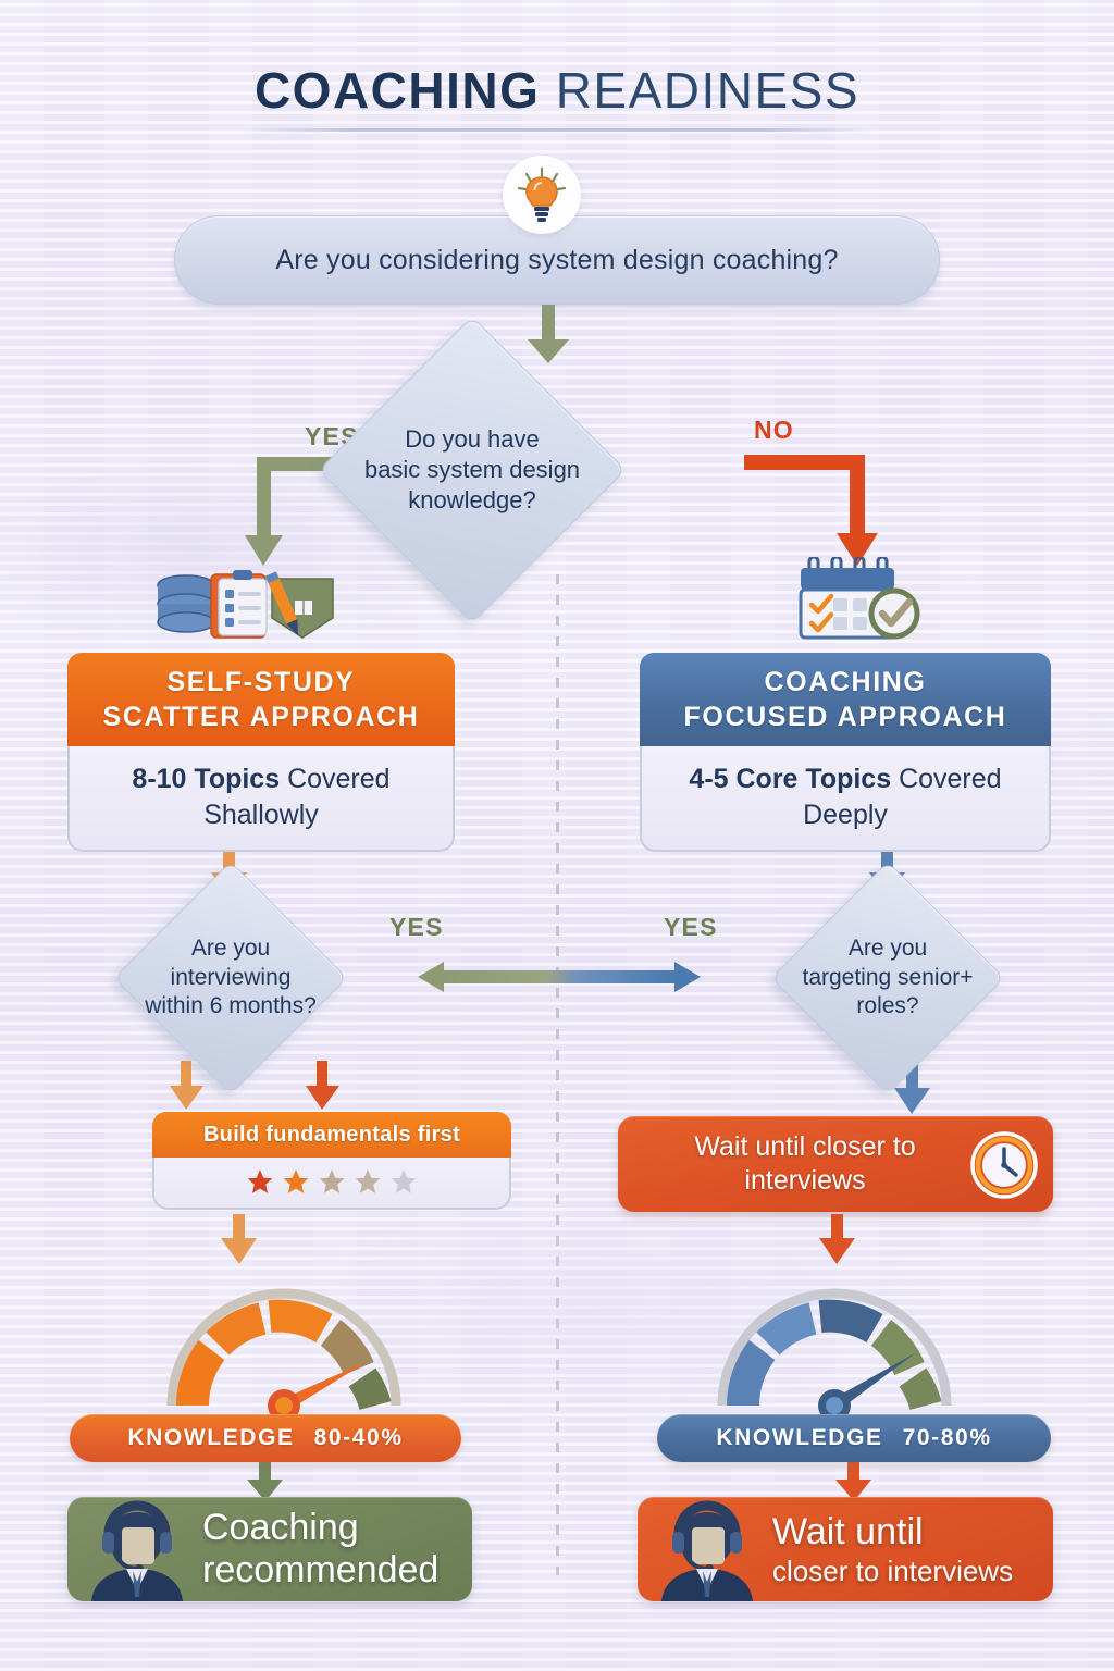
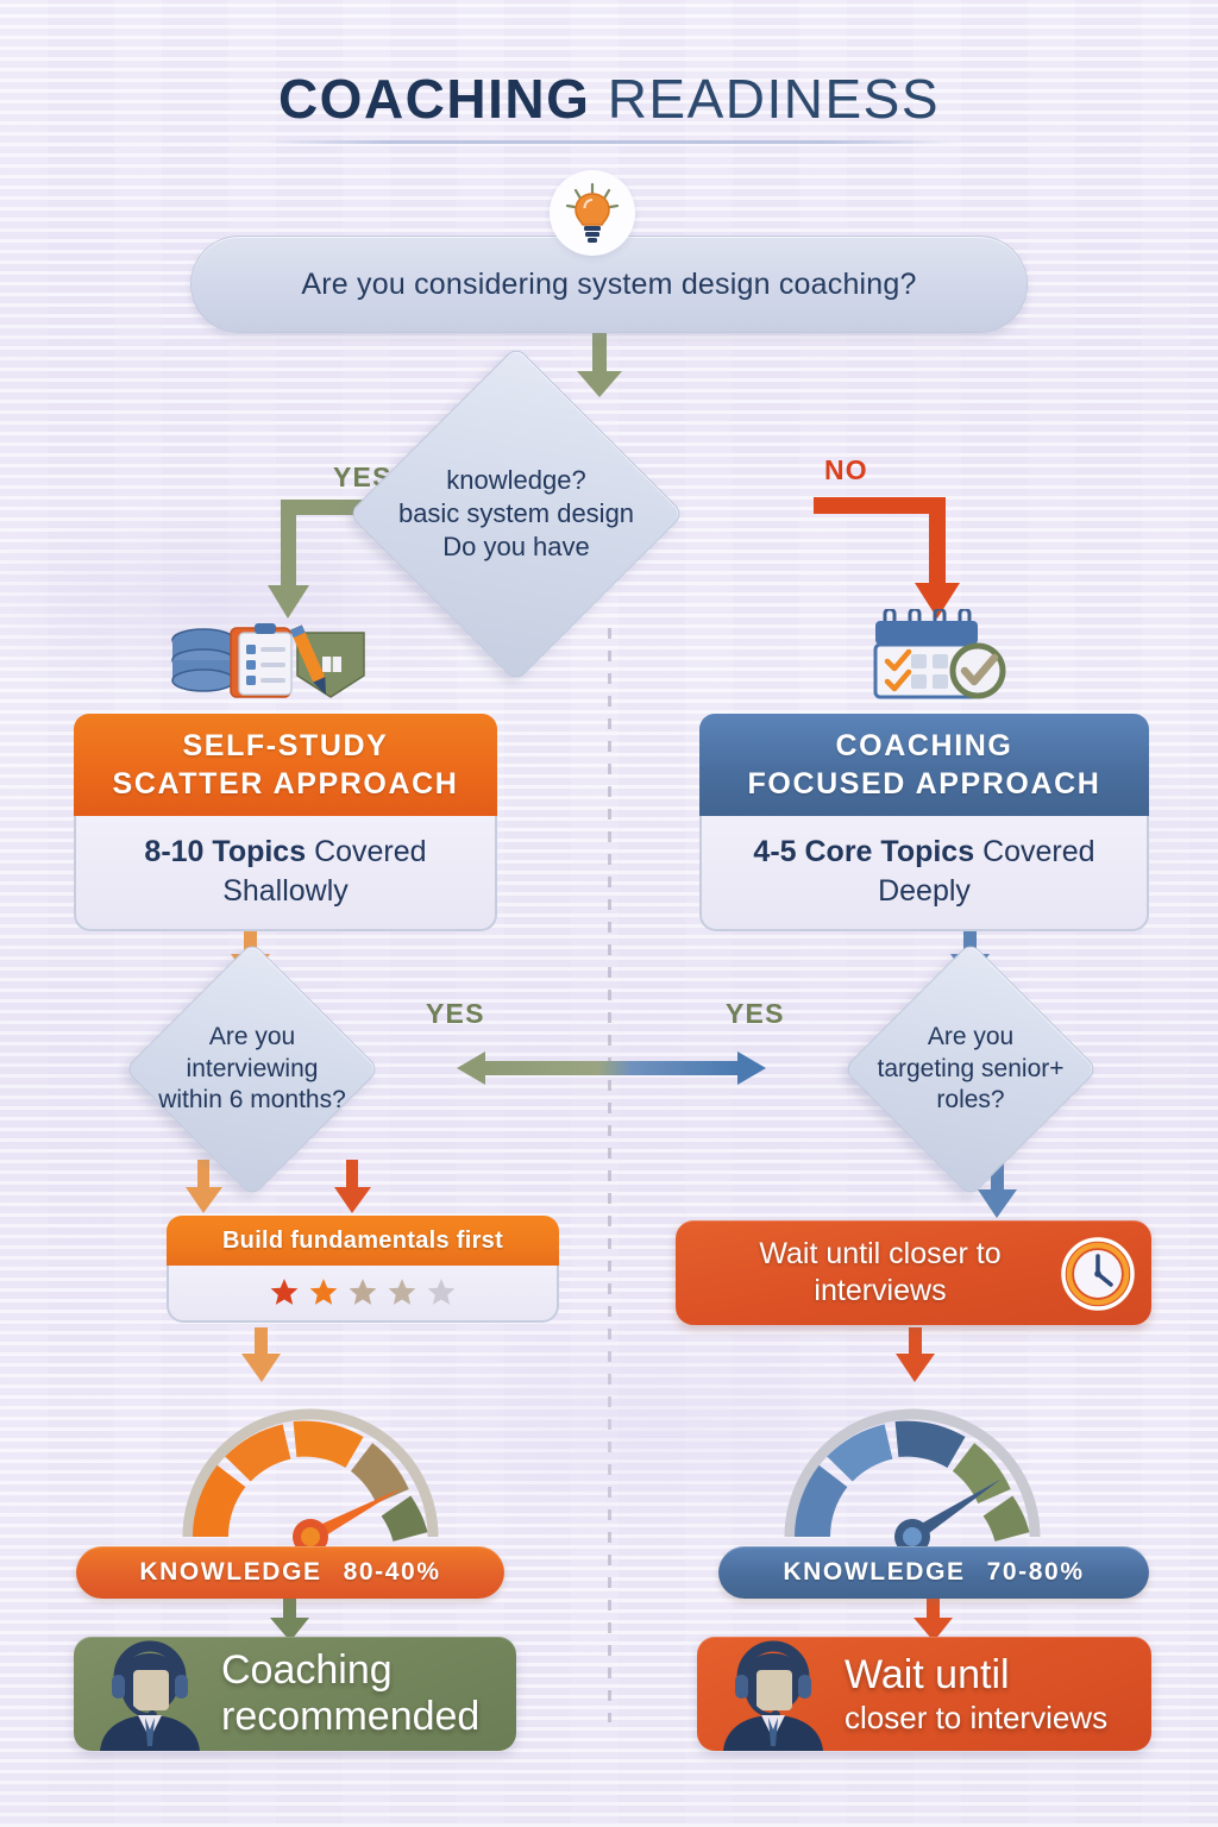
  Are you considering system design coaching?
- Do you have
+ knowledge?
  basic system design
- knowledge?
+ Do you have
  SELF-STUDY
  SCATTER APPROACH
  8-10 Topics Covered
  Shallowly
  COACHING
  FOCUSED APPROACH
  4-5 Core Topics Covered
  Deeply
  Are you
  interviewing
  within 6 months?
  Are you
  targeting senior+
  roles?
  Build fundamentals first
  Wait until closer to
  interviews
  KNOWLEDGE
  80-40%
  KNOWLEDGE
  70-80%
  Coaching
  recommended
  Wait until
  closer to interviews
